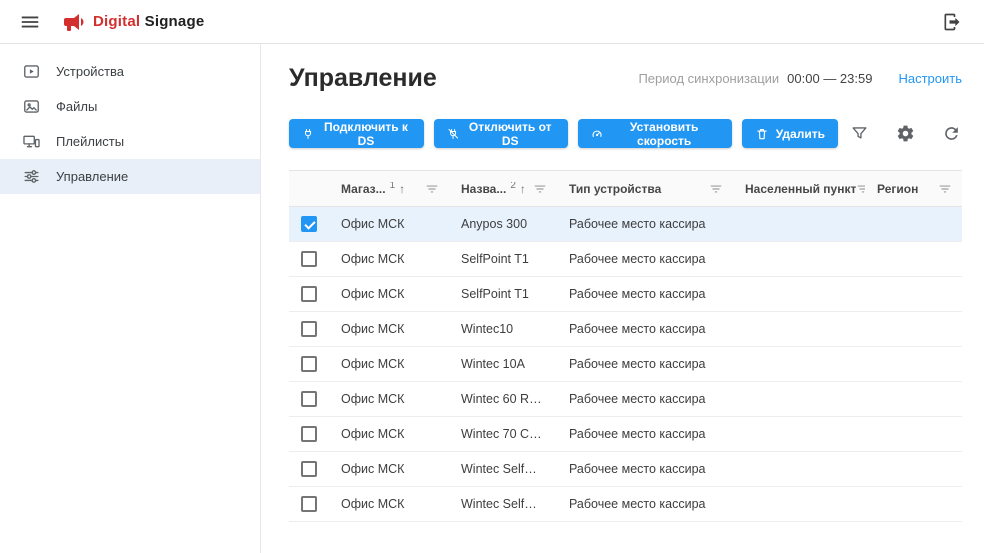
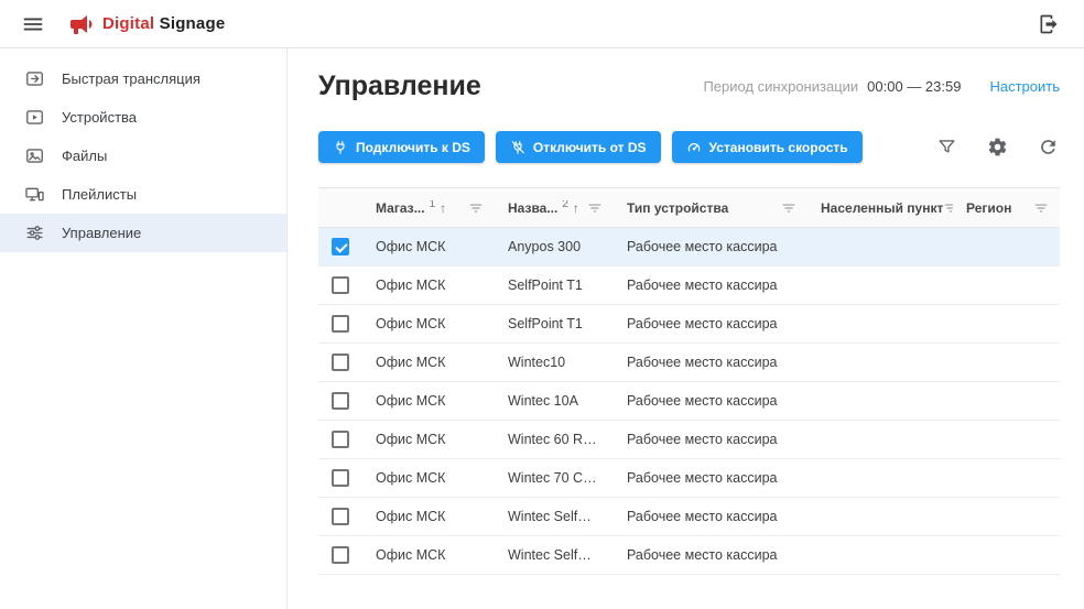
  Digital Signage
+ Быстрая трансляция
  Устройства
  Файлы
  Плейлисты
  Управление
  Управление
  Период синхронизации
  00:00 — 23:59
  Настроить
  Подключить к DS
  Отключить от DS
  Установить скорость
- Удалить
  Магаз...
  1
  ↑
  Назва...
  2
  ↑
  Тип устройства
  Населенный пункт
  Регион
  Офис МСК
  Anypos 300
  Рабочее место кассира
  Офис МСК
  SelfPoint T1
  Рабочее место кассира
  Офис МСК
  SelfPoint T1
  Рабочее место кассира
  Офис МСК
  Wintec10
  Рабочее место кассира
  Офис МСК
  Wintec 10A
  Рабочее место кассира
  Офис МСК
  Wintec 60 RFID
  Рабочее место кассира
  Офис МСК
  Wintec 70 CAFE
  Рабочее место кассира
  Офис МСК
  Wintec SelfPos …
  Рабочее место кассира
  Офис МСК
  Wintec SelfPos …
  Рабочее место кассира
